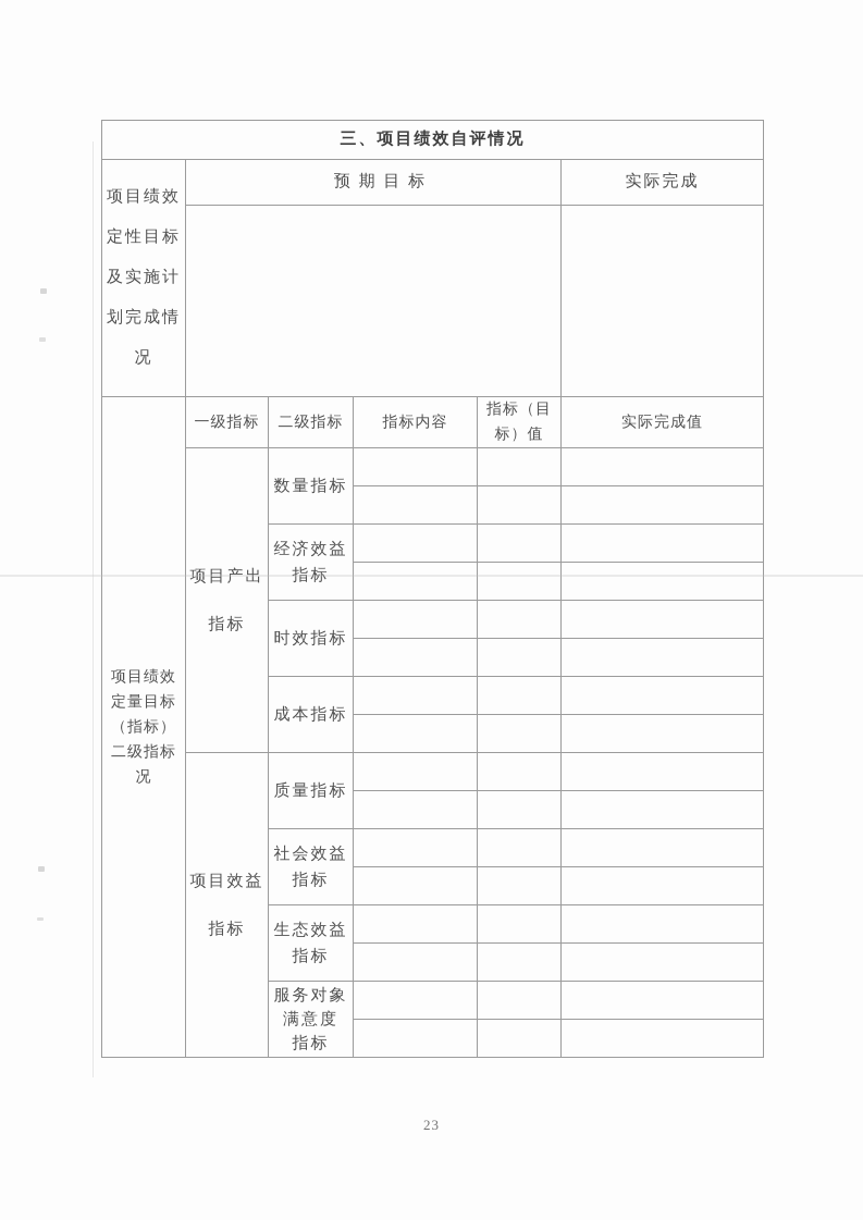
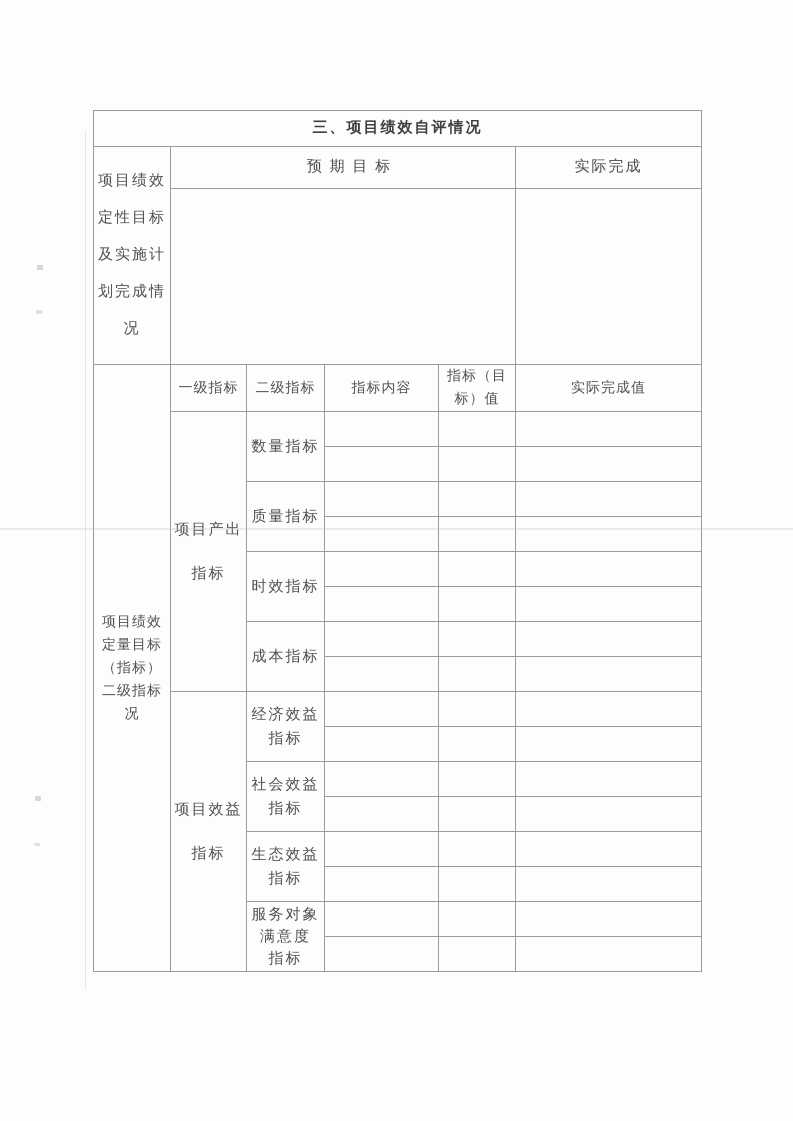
  三、项目绩效自评情况
  项目绩效 定性目标 及实施计 划完成情 况	预 期 目 标	实际完成
  项目绩效 定量目标 （指标） 二级指标 况	一级指标	二级指标	指标内容	指标（目 标）值	实际完成值
  项目产出 指标	数量指标
- 经济效益 指标
+ 质量指标
  时效指标
  成本指标
- 项目效益 指标	质量指标
+ 项目效益 指标	经济效益 指标
  社会效益 指标
  生态效益 指标
  服务对象 满意度 指标
- 23
